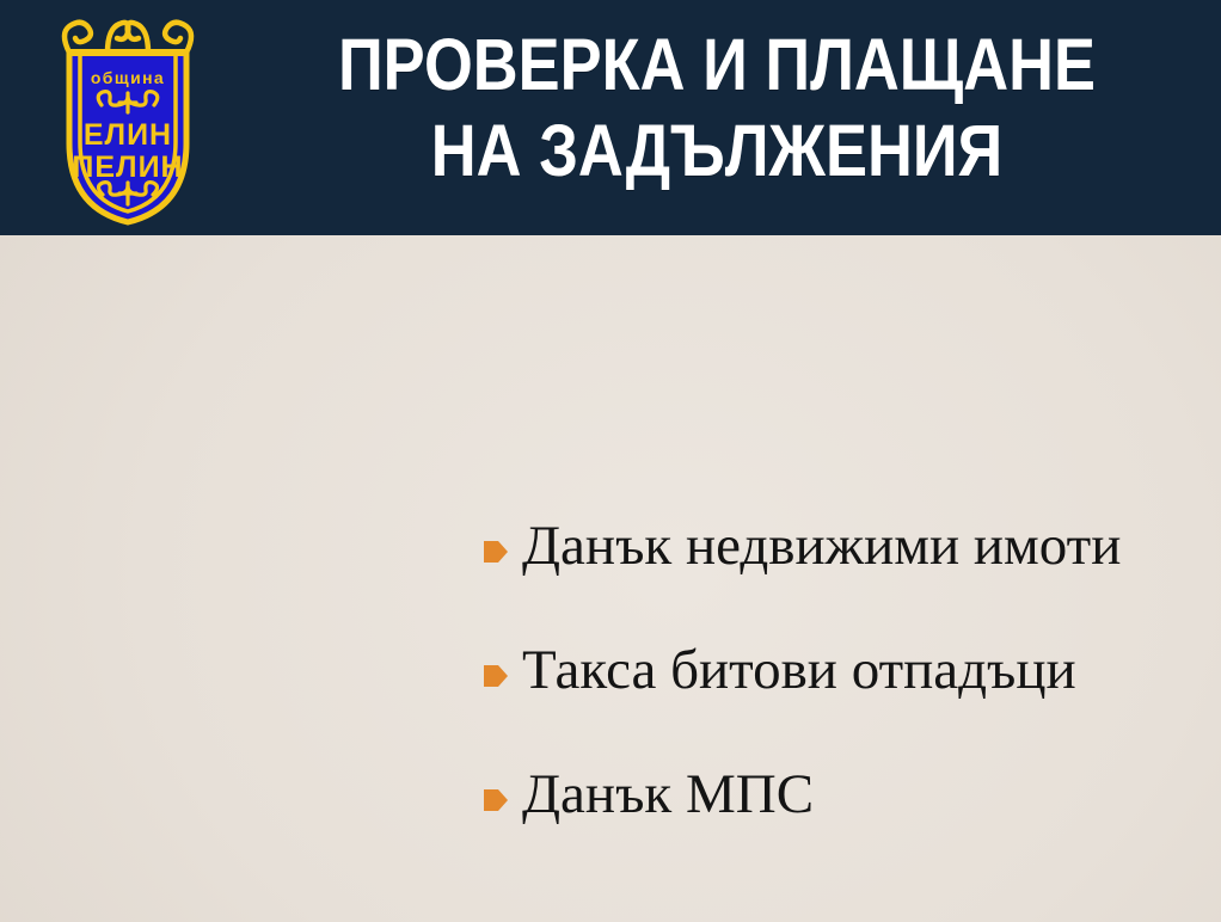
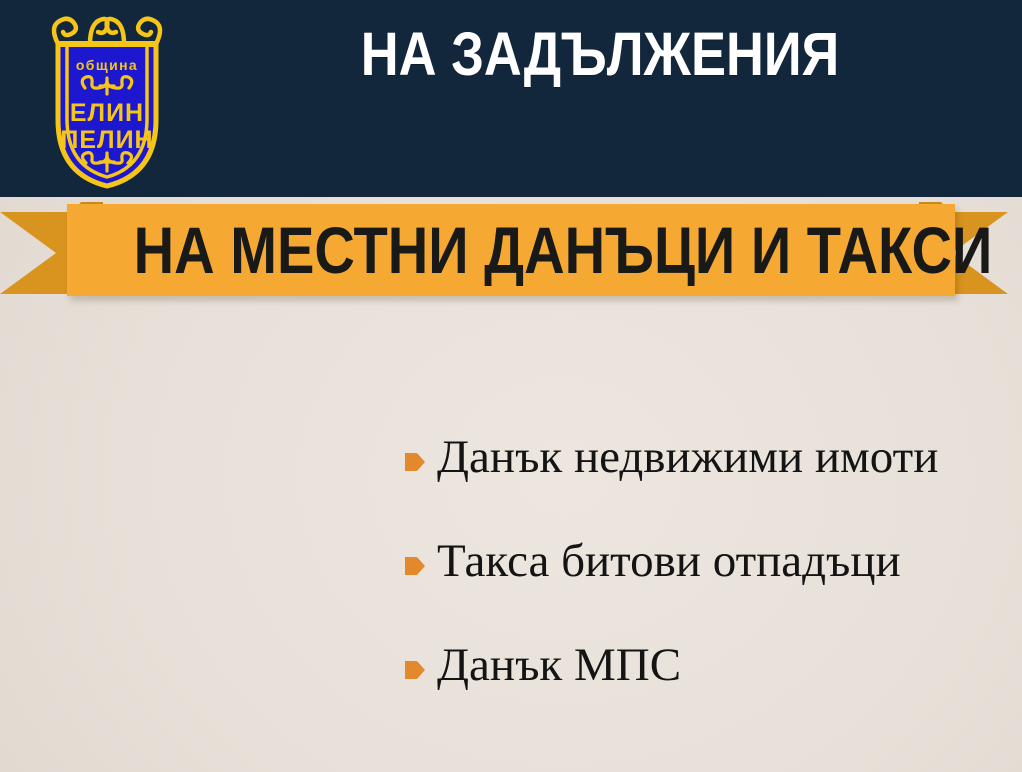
  община
  ЕЛИН
  ПЕЛИН
- ПРОВЕРКА И ПЛАЩАНЕ
  НА ЗАДЪЛЖЕНИЯ
+ НА МЕСТНИ ДАНЪЦИ И ТАКСИ
  Данък недвижими имоти
  Такса битови отпадъци
  Данък МПС
